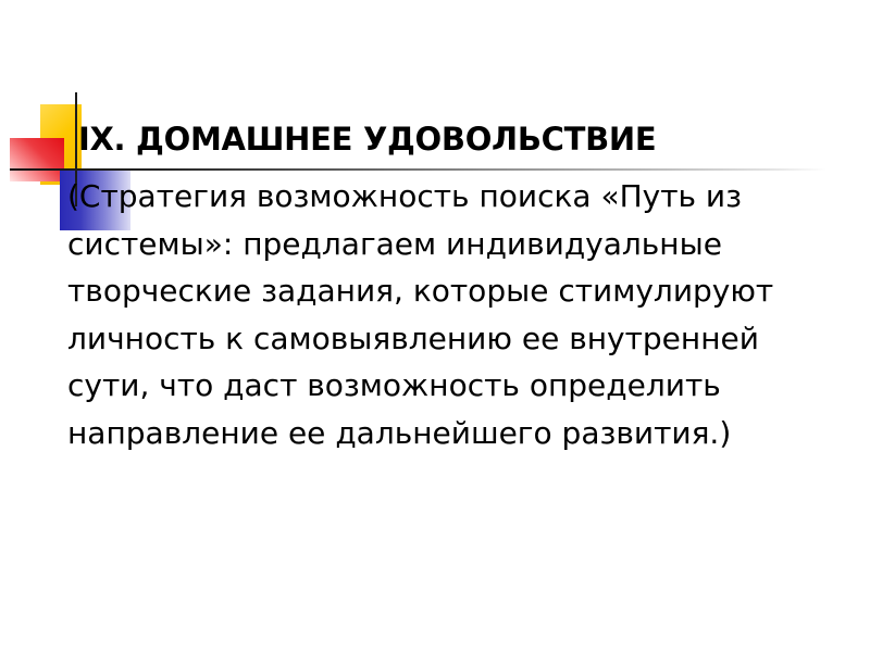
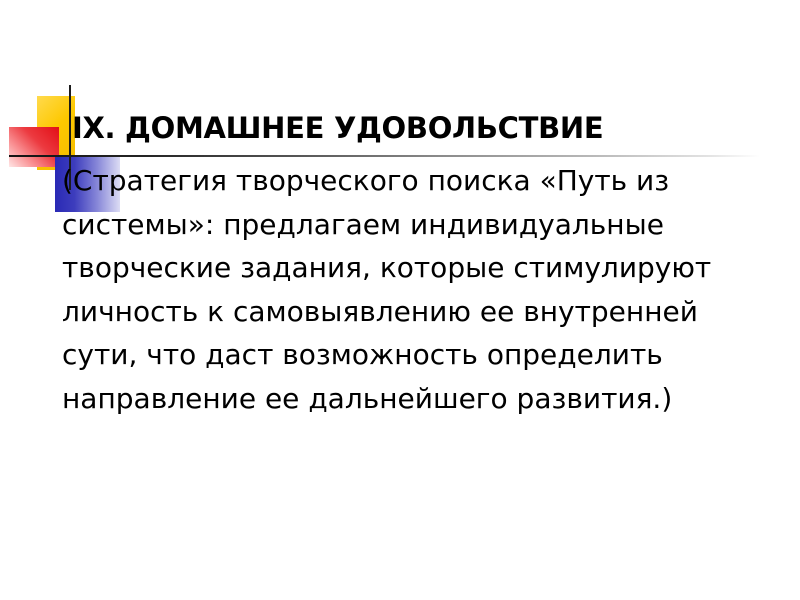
  IX. ДОМАШНЕЕ УДОВОЛЬСТВИЕ
- (Стратегия возможность поиска «Путь из
+ (Стратегия творческого поиска «Путь из
  системы»: предлагаем индивидуальные
  творческие задания, которые стимулируют
  личность к самовыявлению ее внутренней
  сути, что даст возможность определить
  направление ее дальнейшего развития.)
